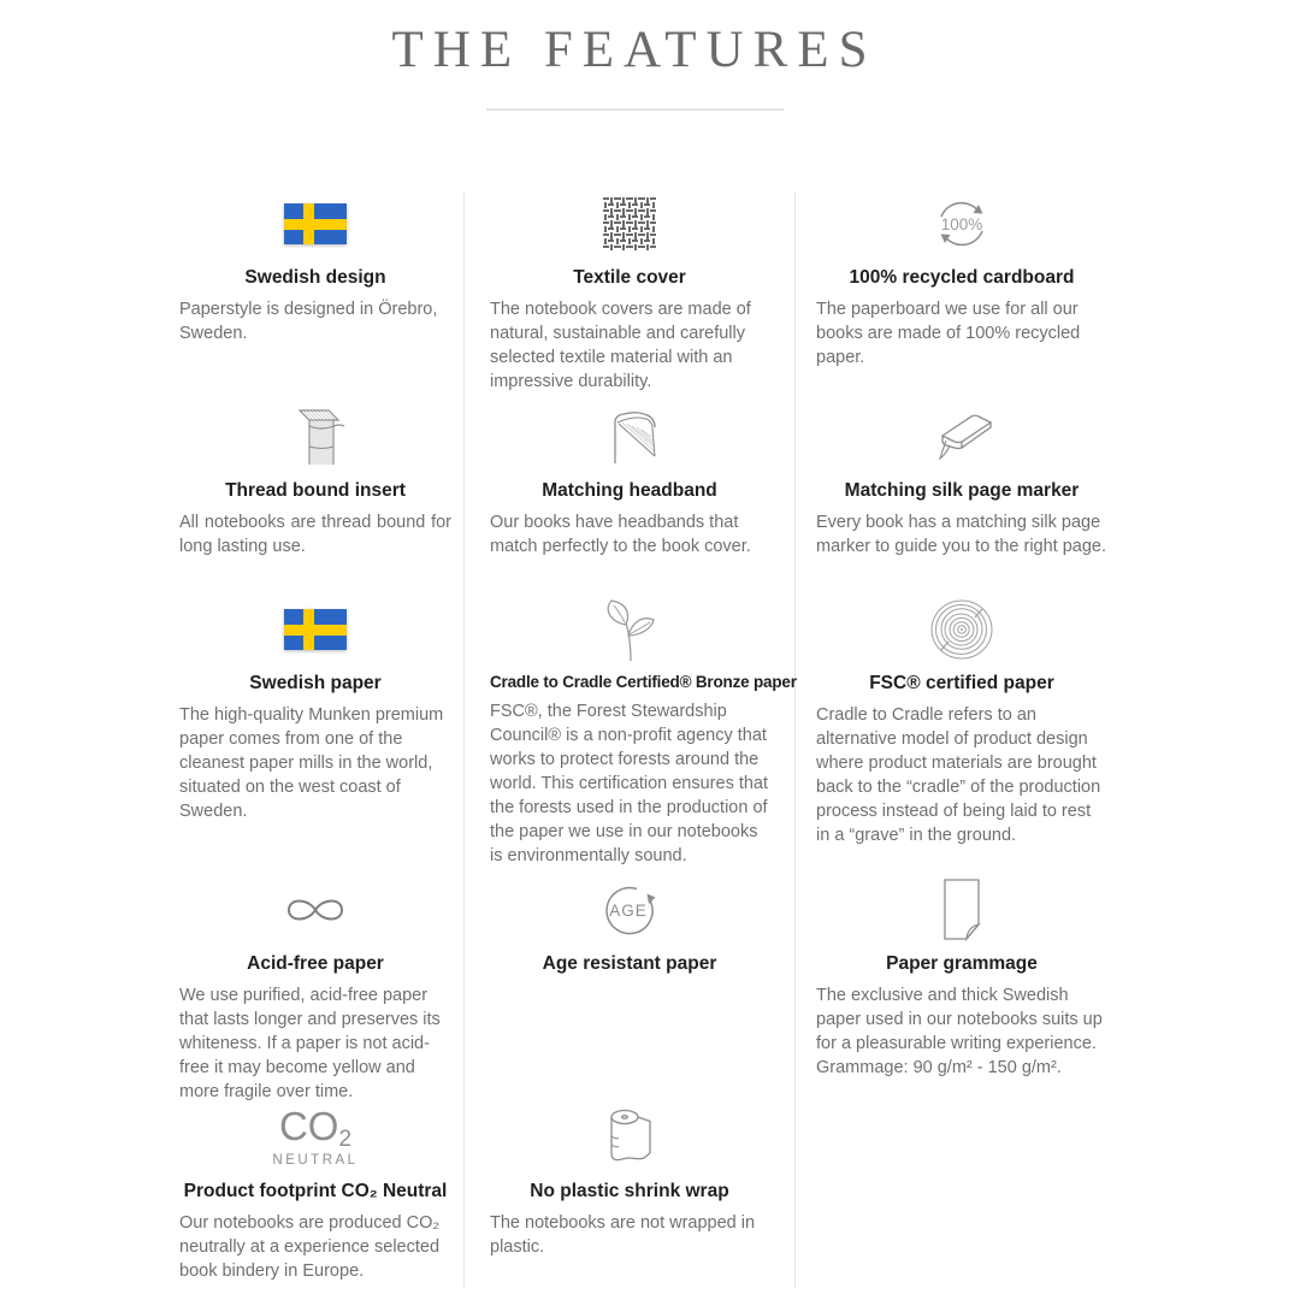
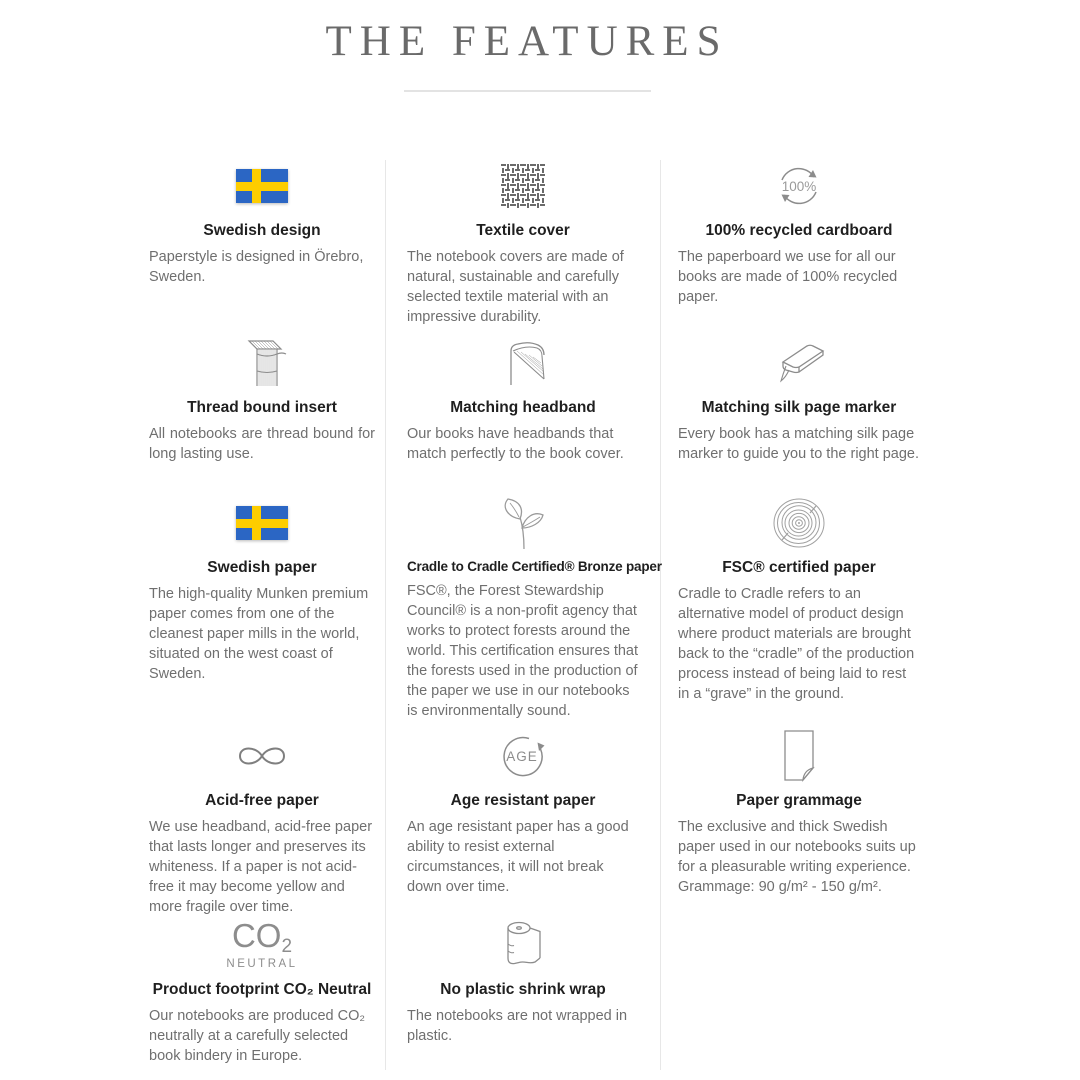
  THE FEATURES
  Swedish design
  Paperstyle is designed in Örebro, Sweden.
  Textile cover
  The notebook covers are made of natural, sustainable and carefully selected textile material with an impressive durability.
  100%
  100% recycled cardboard
  The paperboard we use for all our books are made of 100% recycled paper.
  Thread bound insert
  All notebooks are thread bound for long lasting use.
  Matching headband
  Our books have headbands that match perfectly to the book cover.
  Matching silk page marker
  Every book has a matching silk page marker to guide you to the right page.
  Swedish paper
  The high-quality Munken premium paper comes from one of the cleanest paper mills in the world, situated on the west coast of Sweden.
  Cradle to Cradle Certified® Bronze paper
  FSC®, the Forest Stewardship Council® is a non-profit agency that works to protect forests around the world. This certification ensures that the forests used in the production of the paper we use in our notebooks is environmentally sound.
  FSC® certified paper
  Cradle to Cradle refers to an alternative model of product design where product materials are brought back to the “cradle” of the production process instead of being laid to rest in a “grave” in the ground.
  Acid-free paper
- We use purified, acid-free paper that lasts longer and preserves its whiteness. If a paper is not acid-free it may become yellow and more fragile over time.
+ We use headband, acid-free paper that lasts longer and preserves its whiteness. If a paper is not acid-free it may become yellow and more fragile over time.
  AGE
  Age resistant paper
+ An age resistant paper has a good ability to resist external circumstances, it will not break down over time.
  Paper grammage
  The exclusive and thick Swedish paper used in our notebooks suits up for a pleasurable writing experience. Grammage: 90 g/m² - 150 g/m².
  CO2
  NEUTRAL
  Product footprint CO₂ Neutral
- Our notebooks are produced CO₂ neutrally at a experience selected book bindery in Europe.
+ Our notebooks are produced CO₂ neutrally at a carefully selected book bindery in Europe.
  No plastic shrink wrap
  The notebooks are not wrapped in plastic.
